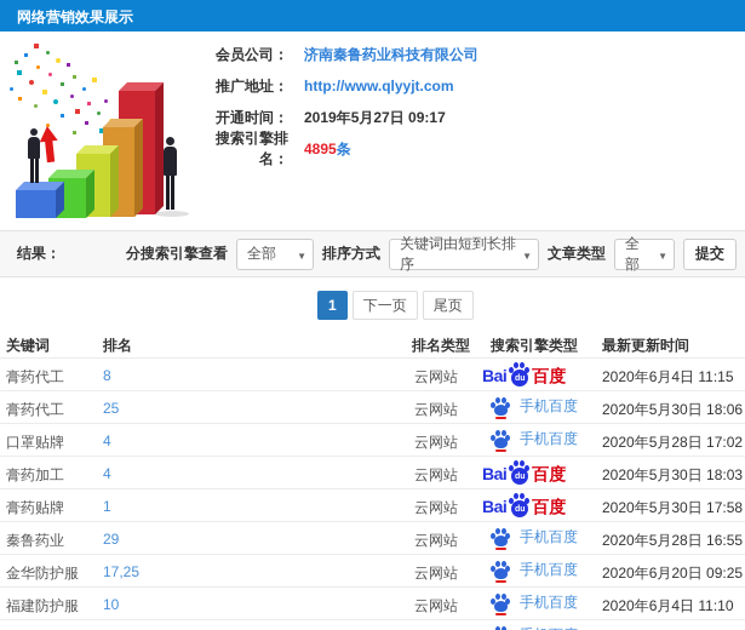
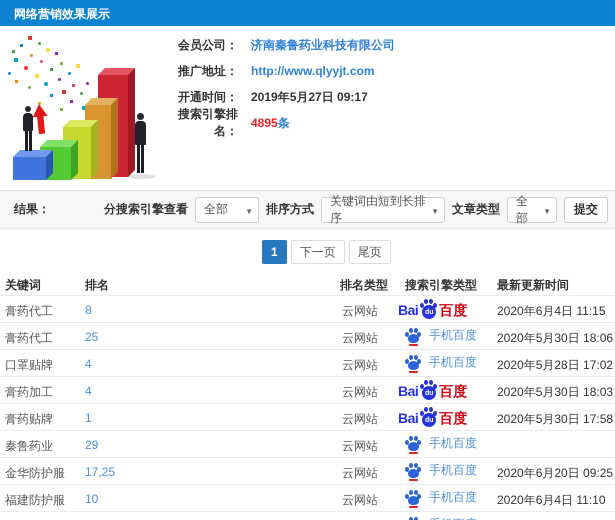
  网络营销效果展示
  会员公司：
  济南秦鲁药业科技有限公司
  推广地址：
  http://www.qlyyjt.com
  开通时间：
  2019年5月27日 09:17
  搜索引擎排名：
  4895条
  结果：
  分搜索引擎查看
  全部
  ▼
  排序方式
  关键词由短到长排序
  ▼
  文章类型
  全部
  ▼
  提交
  1
  下一页
  尾页
  关键词
  排名
  排名类型
  搜索引擎类型
  最新更新时间
  膏药代工
  8
  云网站
  Bai
  百度
  2020年6月4日 11:15
  膏药代工
  25
  云网站
  手机百度
  2020年5月30日 18:06
  口罩贴牌
  4
  云网站
  手机百度
  2020年5月28日 17:02
  膏药加工
  4
  云网站
  Bai
  百度
  2020年5月30日 18:03
  膏药贴牌
  1
  云网站
  Bai
  百度
  2020年5月30日 17:58
  秦鲁药业
  29
  云网站
  手机百度
- 2020年5月28日 16:55
  金华防护服
  17,25
  云网站
  手机百度
  2020年6月20日 09:25
  福建防护服
  10
  云网站
  手机百度
  2020年6月4日 11:10
